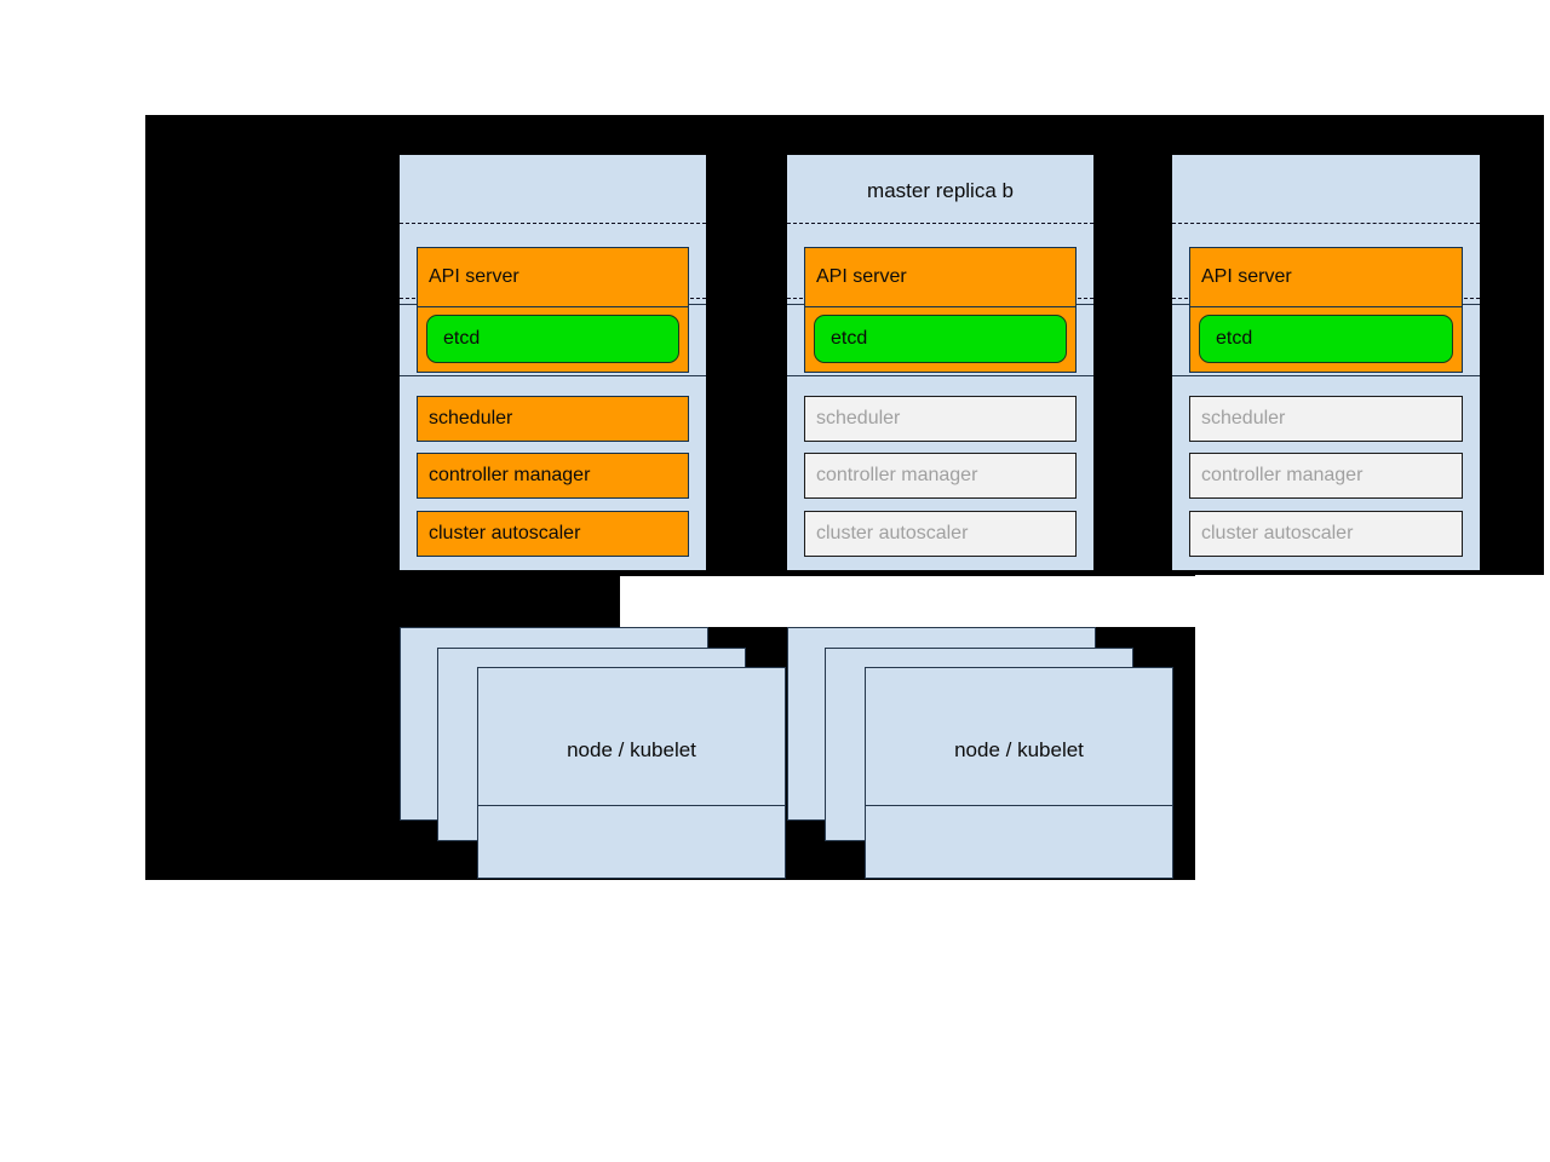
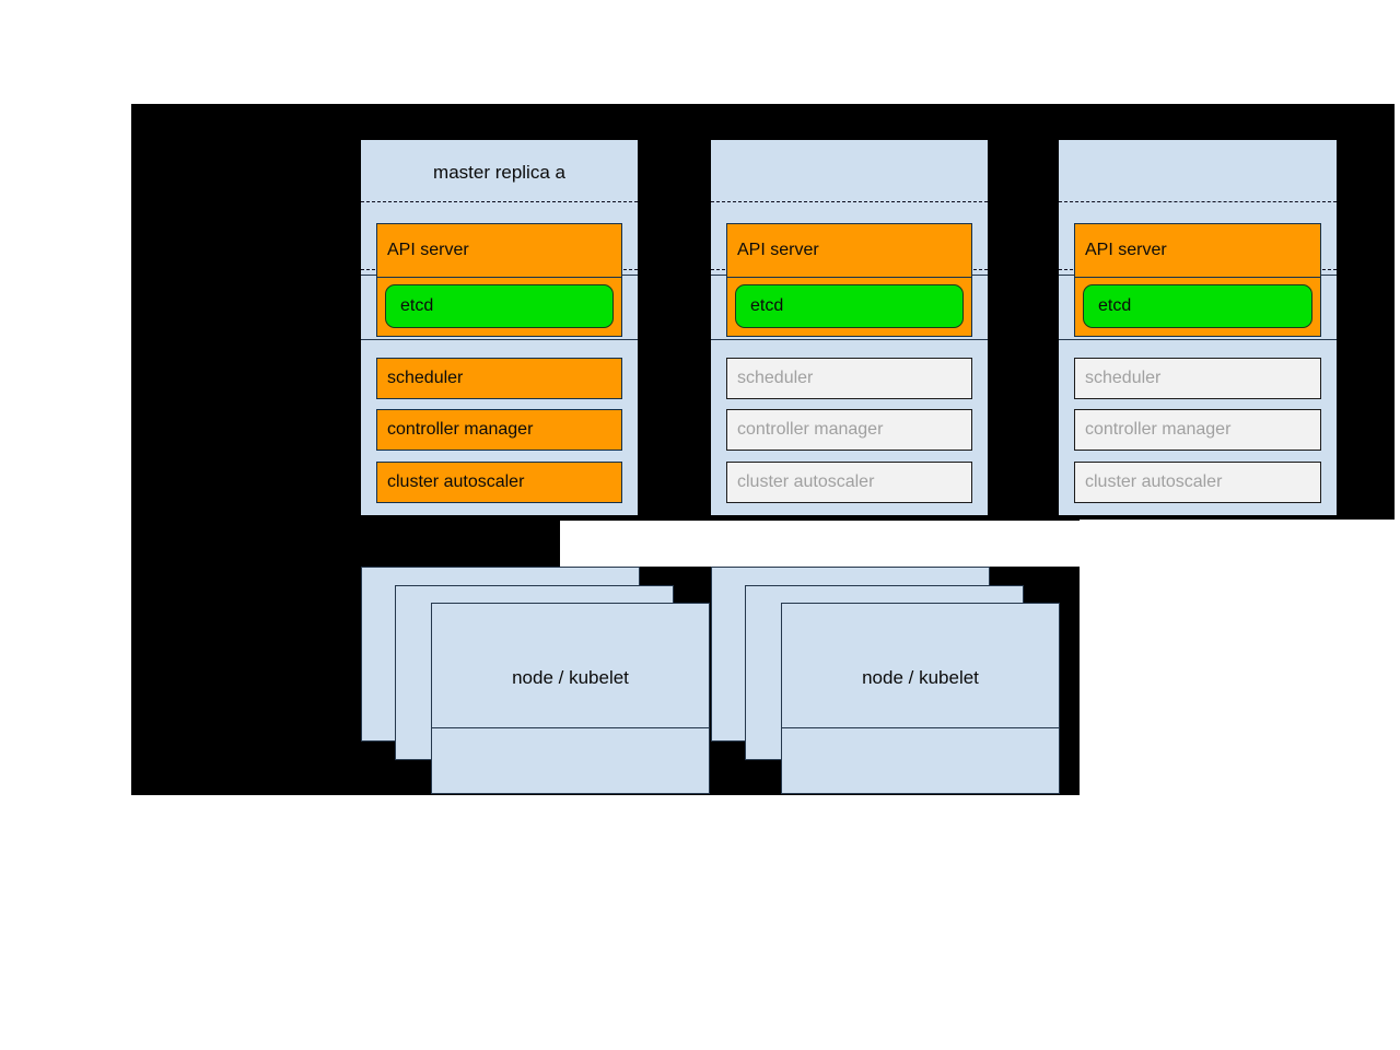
+ master replica a
  API server
  etcd
  scheduler
  controller manager
  cluster autoscaler
- master replica b
  API server
  etcd
  scheduler
  controller manager
  cluster autoscaler
  API server
  etcd
  scheduler
  controller manager
  cluster autoscaler
  node / kubelet
  node / kubelet
